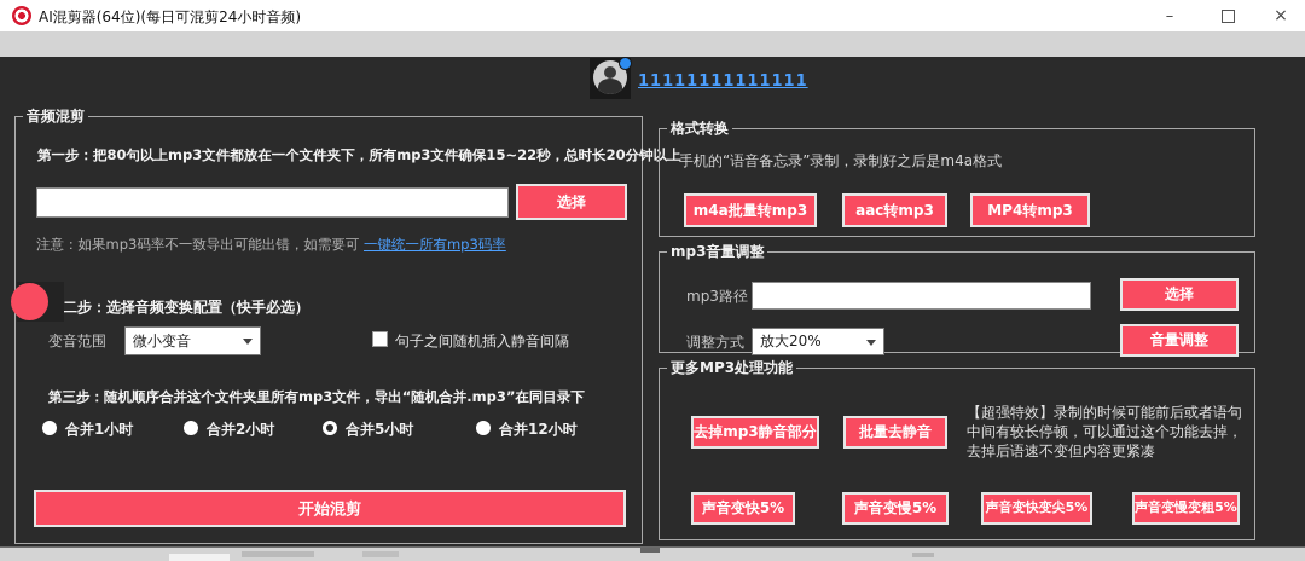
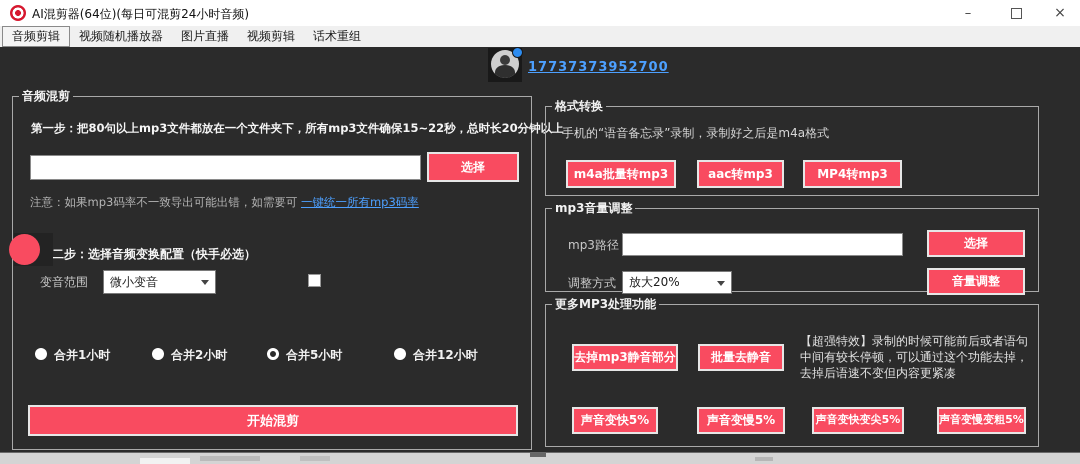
  AI混剪器(64位)(每日可混剪24小时音频)
  –
  ×
+ 音频剪辑
+ 视频随机播放器
+ 图片直播
+ 视频剪辑
+ 话术重组
- 11111111111111
+ 17737373952700
  音频混剪
  第一步：把80句以上mp3文件都放在一个文件夹下，所有mp3文件确保15~22秒，总时长20分钟以上
  选择
  注意：如果mp3码率不一致导出可能出错，如需要可 一键统一所有mp3码率
  二步：选择音频变换配置（快手必选）
  变音范围
  微小变音
- 句子之间随机插入静音间隔
- 第三步：随机顺序合并这个文件夹里所有mp3文件，导出“随机合并.mp3”在同目录下
  合并1小时
  合并2小时
  合并5小时
  合并12小时
  开始混剪
  格式转换
  手机的“语音备忘录”录制，录制好之后是m4a格式
  m4a批量转mp3
  aac转mp3
  MP4转mp3
  mp3音量调整
  mp3路径
  选择
  调整方式
  放大20%
  音量调整
  更多MP3处理功能
  去掉mp3静音部分
  批量去静音
  【超强特效】录制的时候可能前后或者语句中间有较长停顿，可以通过这个功能去掉，去掉后语速不变但内容更紧凑
  声音变快5%
  声音变慢5%
  声音变快变尖5%
  声音变慢变粗5%
